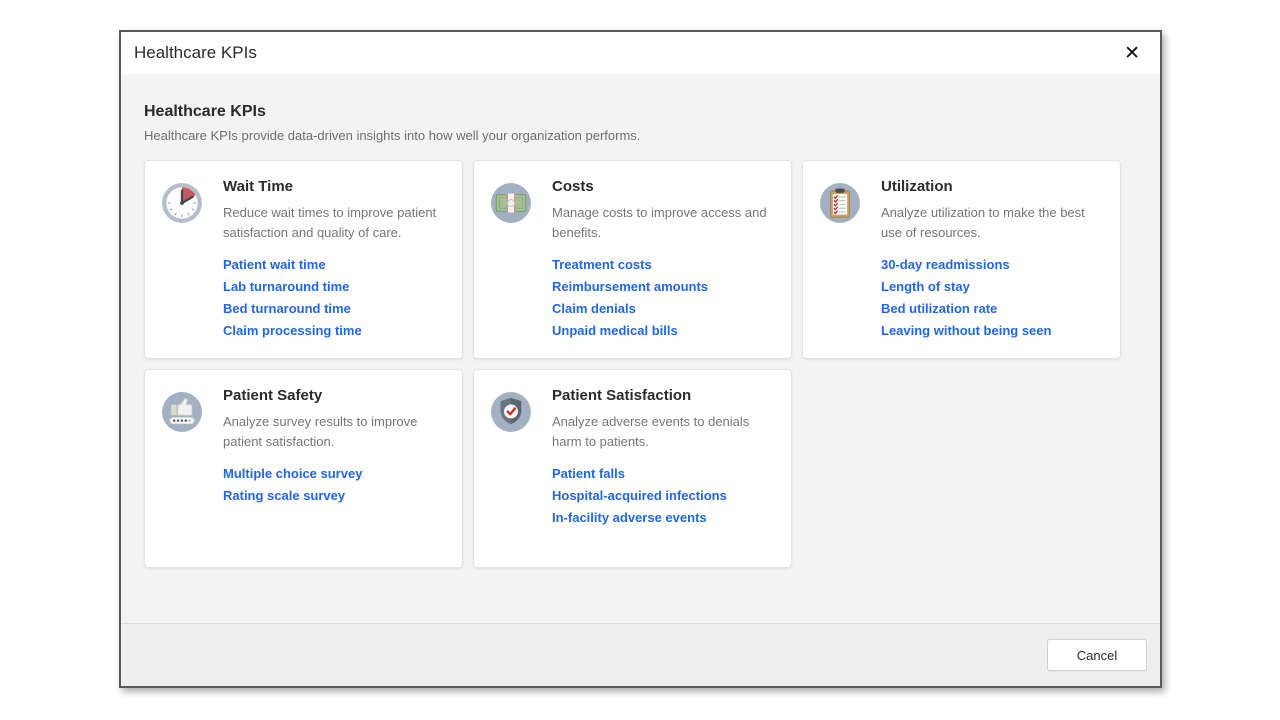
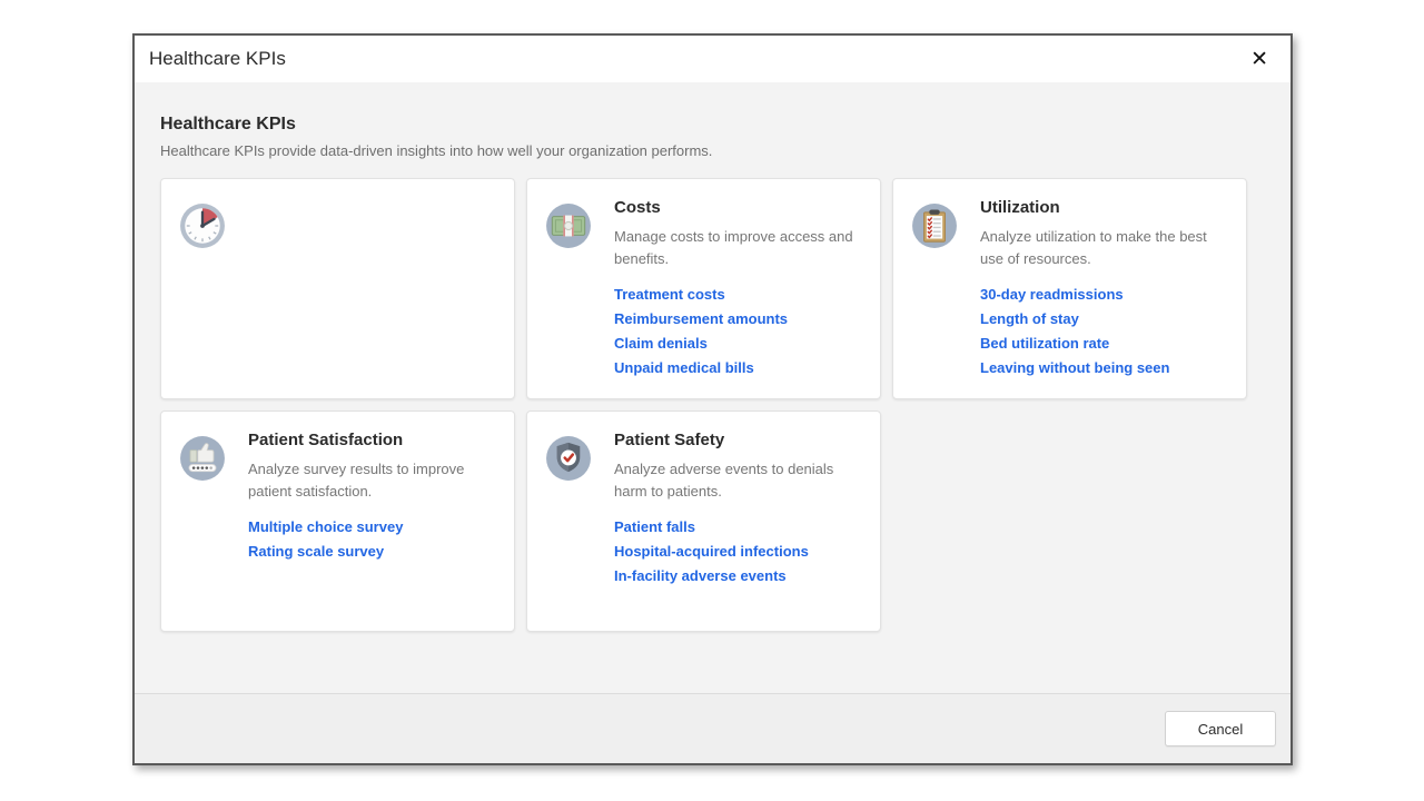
  Healthcare KPIs
  ✕
  Healthcare KPIs
  Healthcare KPIs provide data-driven insights into how well your organization performs.
- Wait Time
- Reduce wait times to improve patient satisfaction and quality of care.
- Patient wait time
- Lab turnaround time
- Bed turnaround time
- Claim processing time
  Costs
  Manage costs to improve access and benefits.
  Treatment costs
  Reimbursement amounts
  Claim denials
  Unpaid medical bills
  Utilization
  Analyze utilization to make the best use of resources.
  30-day readmissions
  Length of stay
  Bed utilization rate
  Leaving without being seen
- Patient Safety
+ Patient Satisfaction
  Analyze survey results to improve patient satisfaction.
  Multiple choice survey
  Rating scale survey
- Patient Satisfaction
+ Patient Safety
  Analyze adverse events to denials harm to patients.
  Patient falls
  Hospital-acquired infections
  In-facility adverse events
  Cancel
